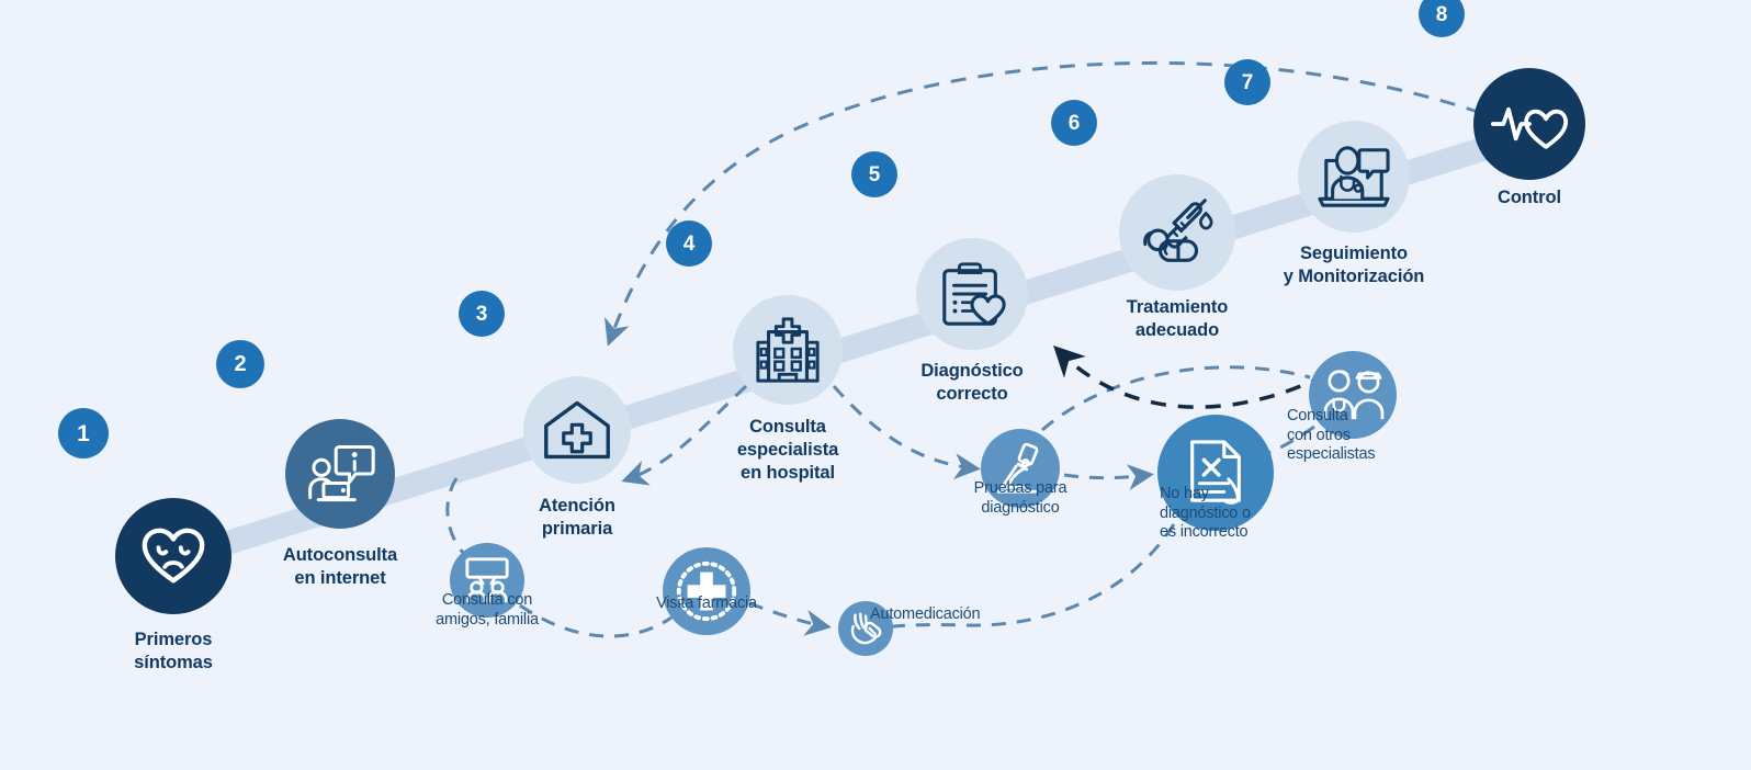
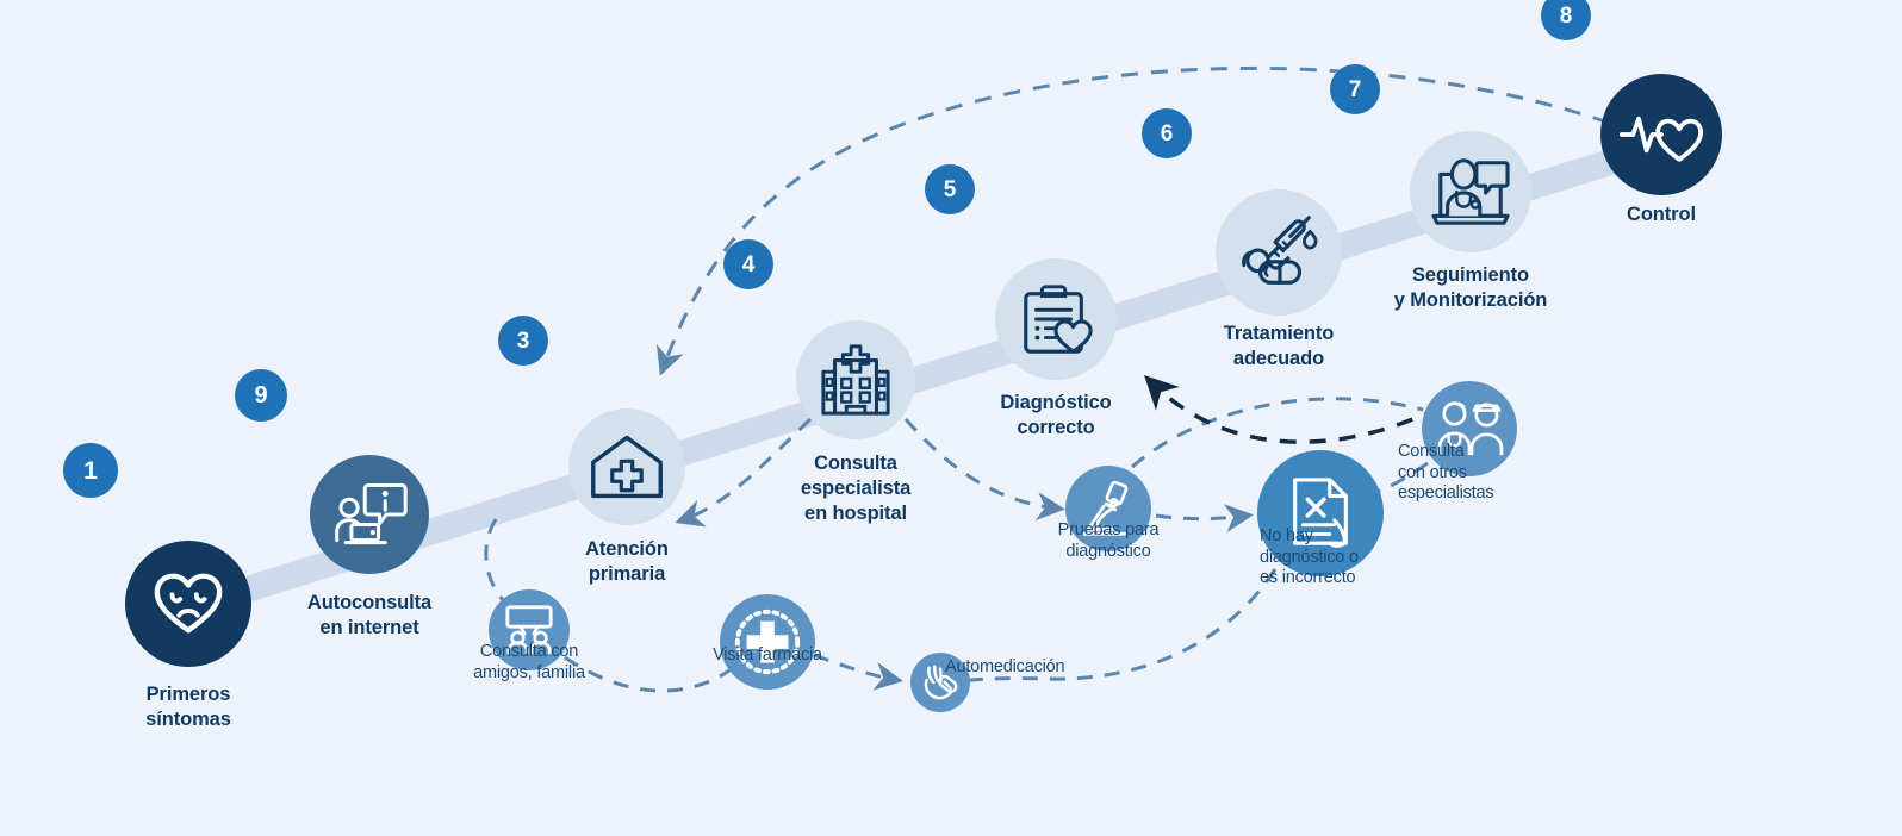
  1
  Primeros
  síntomas
- 2
+ 9
  Autoconsulta
  en internet
  3
  Atención
  primaria
  4
  Consulta
  especialista
  en hospital
  5
  Diagnóstico
  correcto
  6
  Tratamiento
  adecuado
  7
  Seguimiento
  y Monitorización
  8
  Control
  Consulta con
  amigos, familia
  Visita farmacia
  Automedicación
  Pruebas para
  diagnóstico
  No hay
  diagnóstico o
  es incorrecto
  Consulta
  con otros
  especialistas
